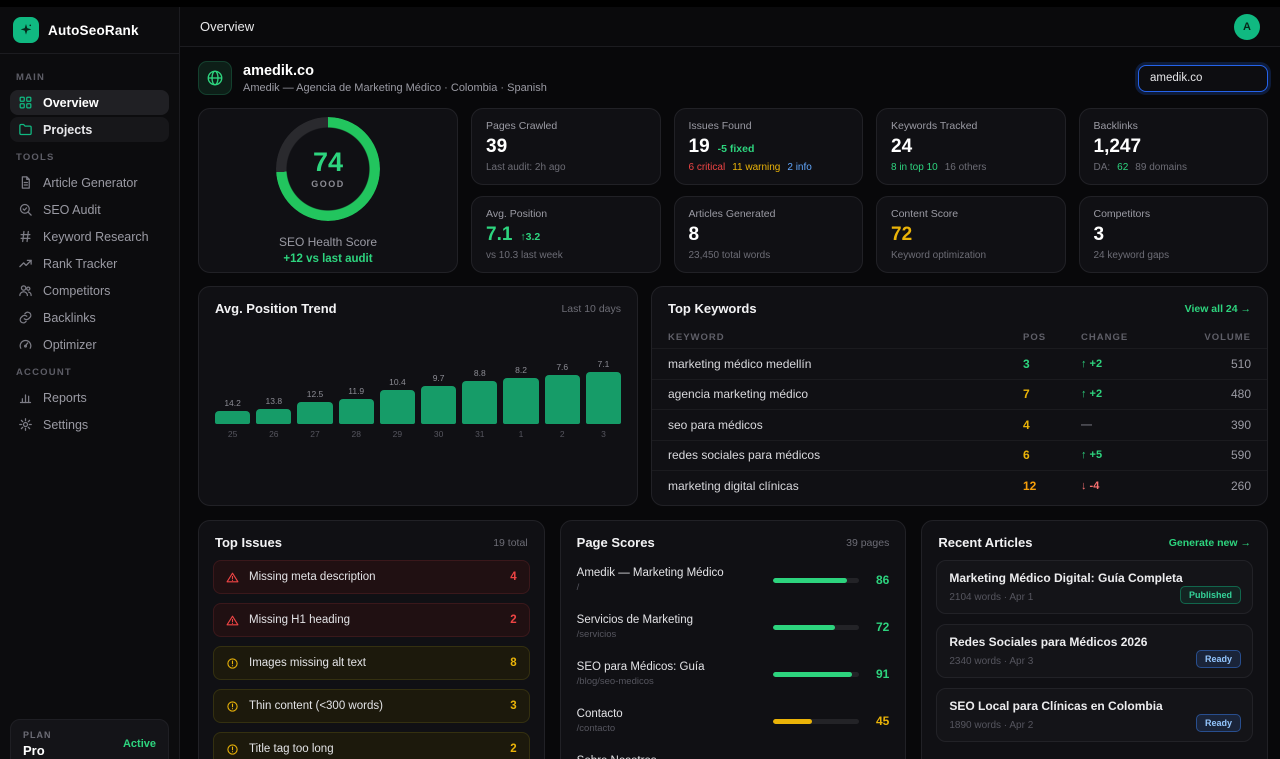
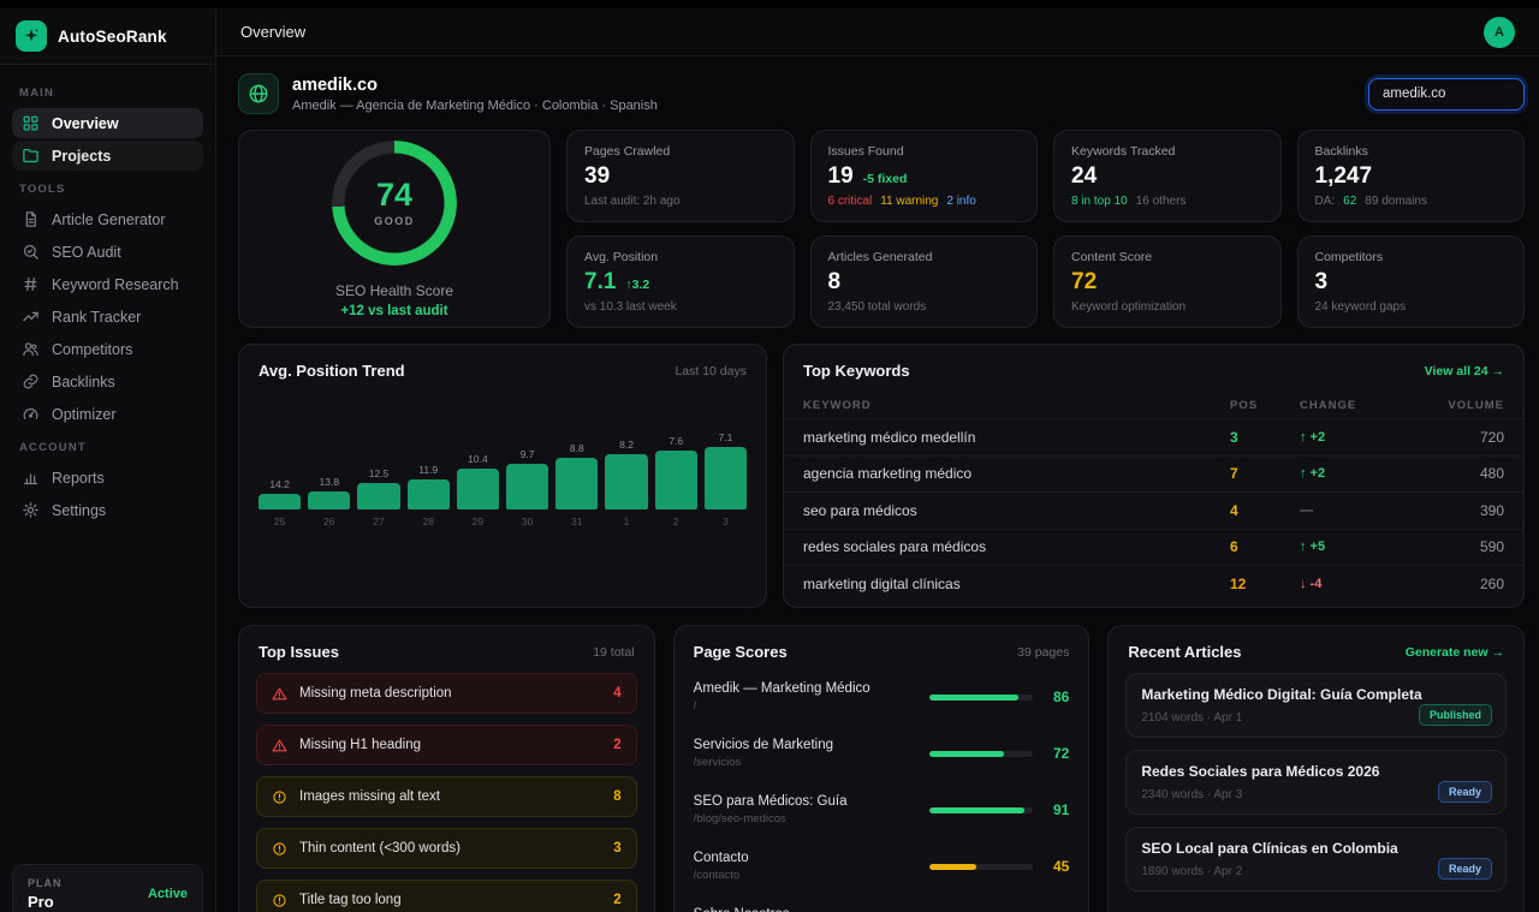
  AutoSeoRank
  MAIN
  Overview
  Projects
  TOOLS
  Article Generator
  SEO Audit
  Keyword Research
  Rank Tracker
  Competitors
  Backlinks
  Optimizer
  ACCOUNT
  Reports
  Settings
  PLAN
  Pro
  Active
  Overview
  A
  amedik.co
  Amedik — Agencia de Marketing Médico · Colombia · Spanish
  amedik.co
  74
  GOOD
  SEO Health Score
  +12 vs last audit
  Pages Crawled
  39
  Last audit: 2h ago
  Issues Found
  19
  -5 fixed
  6 critical
  11 warning
  2 info
  Keywords Tracked
  24
  8 in top 10
  16 others
  Backlinks
  1,247
  DA:
  62
  89 domains
  Avg. Position
  7.1
  ↑3.2
  vs 10.3 last week
  Articles Generated
  8
  23,450 total words
  Content Score
  72
  Keyword optimization
  Competitors
  3
  24 keyword gaps
  Avg. Position Trend
  Last 10 days
  14.2
  13.8
  12.5
  11.9
  10.4
  9.7
  8.8
  8.2
  7.6
  7.1
  25
  26
  27
  28
  29
  30
  31
  1
  2
  3
  Top Keywords
  View all 24 →
  KEYWORD
  POS
  CHANGE
  VOLUME
  marketing médico medellín
  3
  ↑ +2
- 510
+ 720
  agencia marketing médico
  7
  ↑ +2
  480
  seo para médicos
  4
  —
  390
  redes sociales para médicos
  6
  ↑ +5
  590
  marketing digital clínicas
  12
  ↓ -4
  260
  Top Issues
  19 total
  Missing meta description
  4
  Missing H1 heading
  2
  Images missing alt text
  8
  Thin content (<300 words)
  3
  Title tag too long
  2
  Page Scores
  39 pages
  Amedik — Marketing Médico
  /
  86
  Servicios de Marketing
  /servicios
  72
  SEO para Médicos: Guía
  /blog/seo-medicos
  91
  Contacto
  /contacto
  45
  Recent Articles
  Generate new →
  Marketing Médico Digital: Guía Completa
  2104 words · Apr 1
  Published
  Redes Sociales para Médicos 2026
  2340 words · Apr 3
  Ready
  SEO Local para Clínicas en Colombia
  1890 words · Apr 2
  Ready
